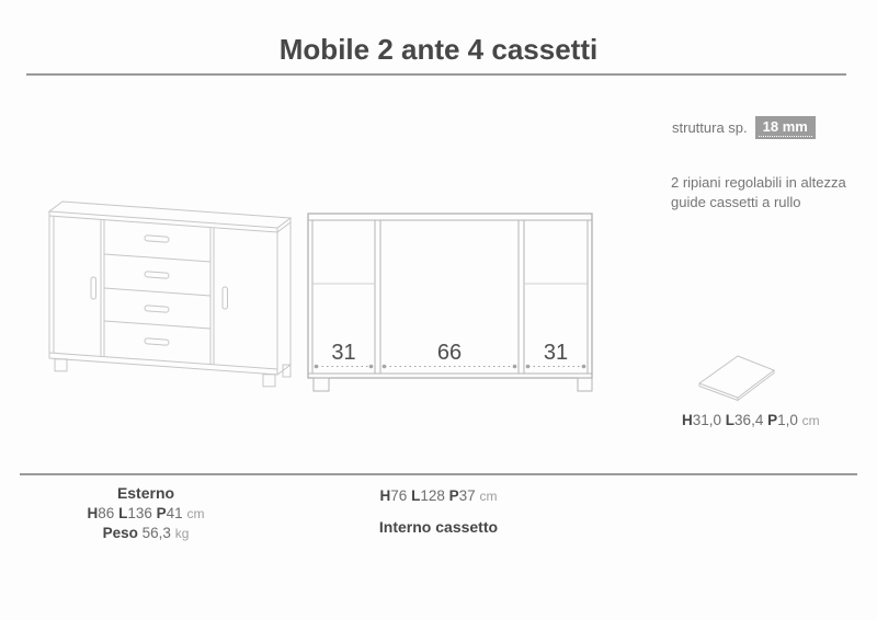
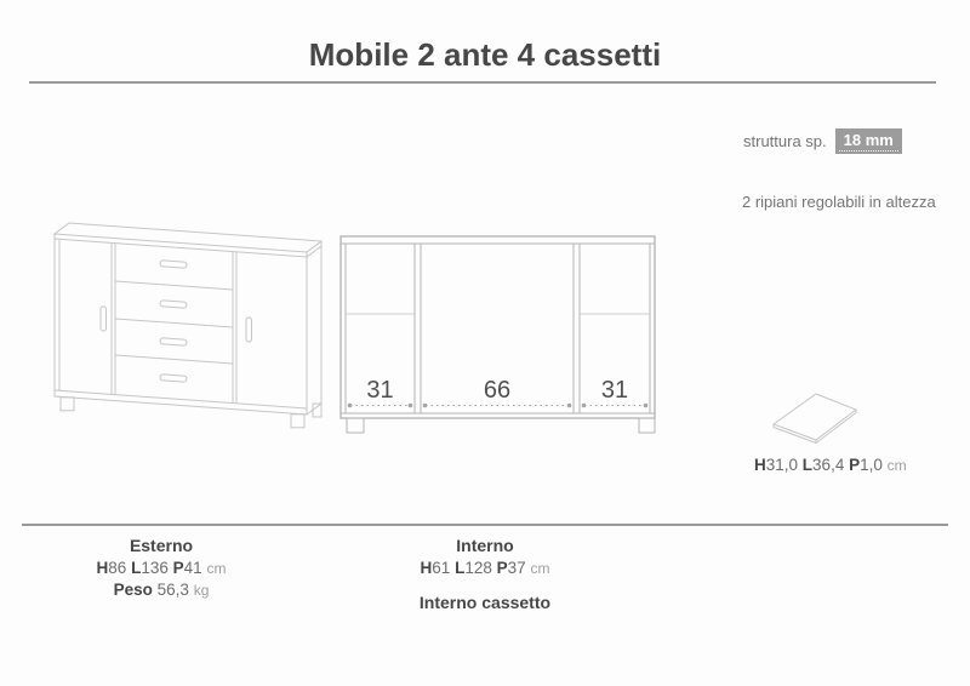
  Mobile 2 ante 4 cassetti
  31
  66
  31
  struttura sp.
  18 mm
  2 ripiani regolabili in altezza
- guide cassetti a rullo
  H31,0 L36,4 P1,0 cm
  Esterno
  H86 L136 P41 cm
  Peso 56,3 kg
+ Interno
- H76 L128 P37 cm
+ H61 L128 P37 cm
  Interno cassetto
